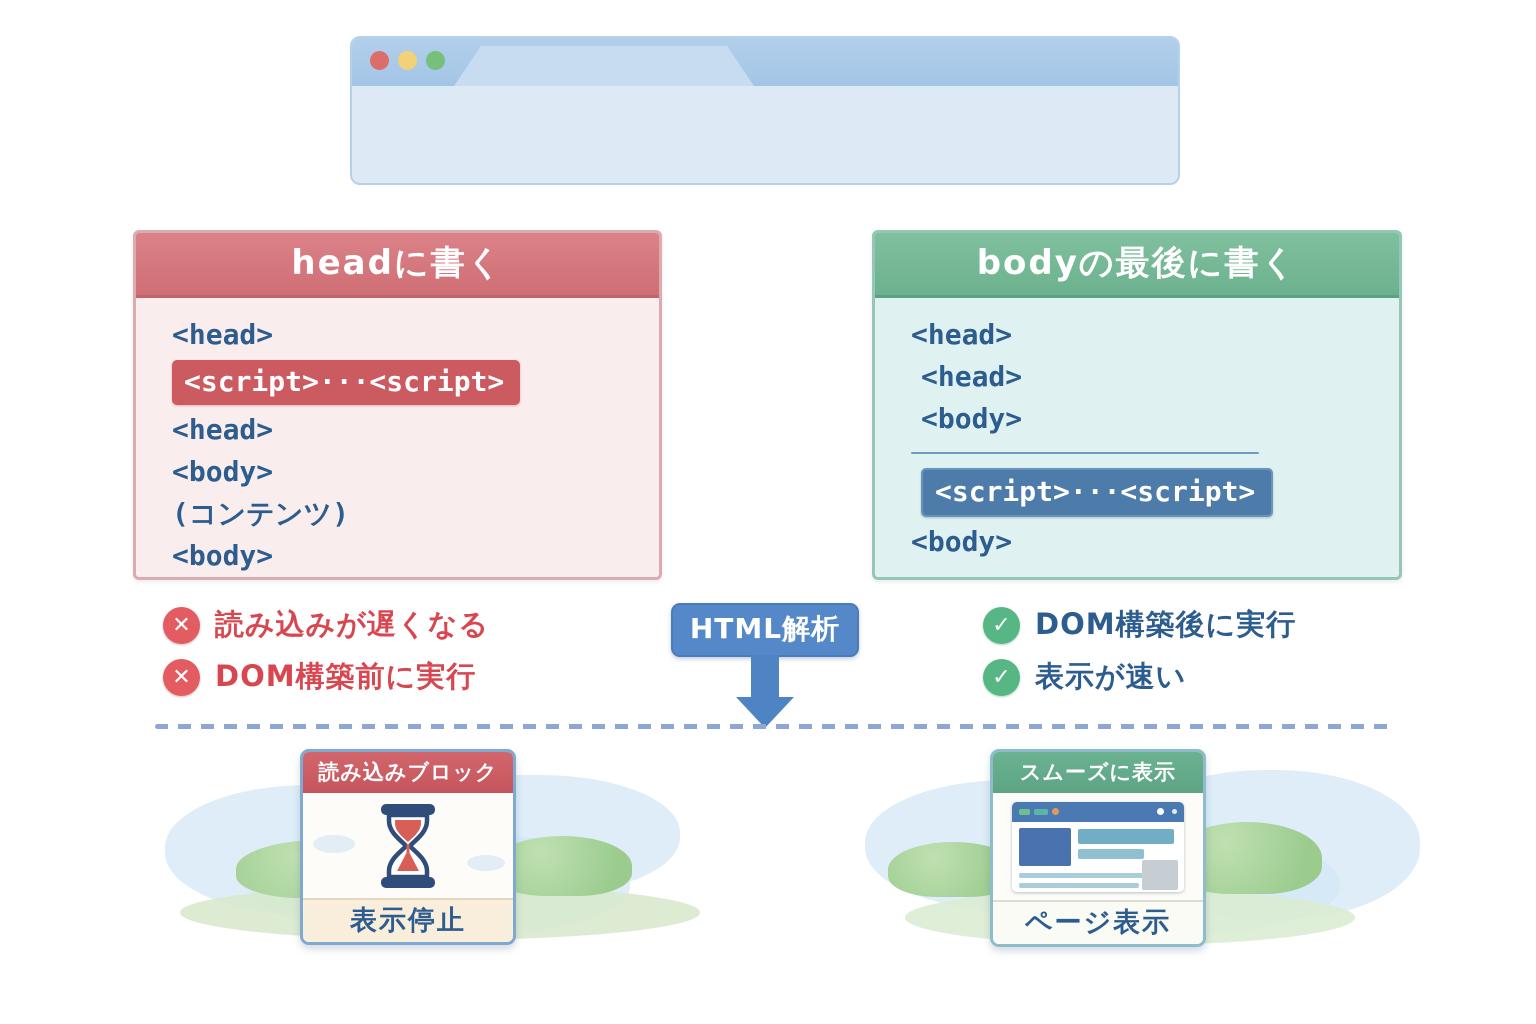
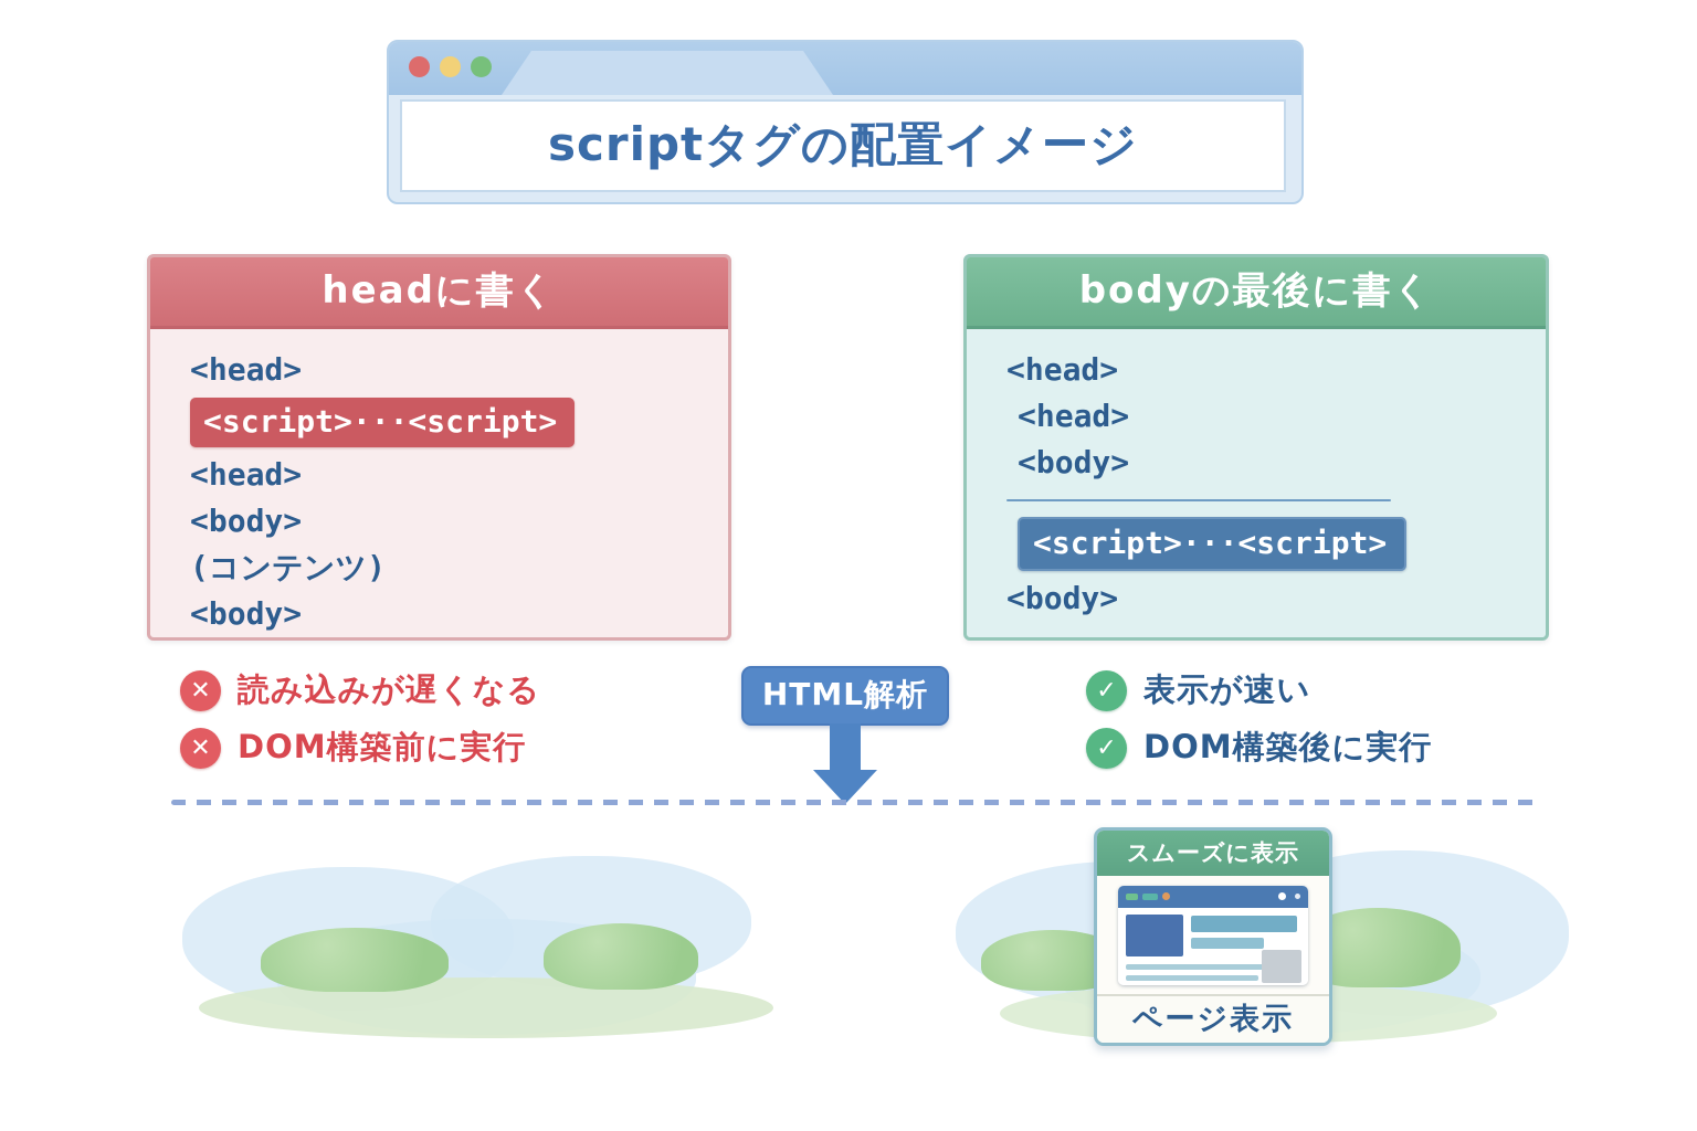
+ scriptタグの配置イメージ
  headに書く
  <head>
  <script>···<script>
  <head>
  <body>
  (コンテンツ)
  <body>
  bodyの最後に書く
  <head>
  <head>
  <body>
  <script>···<script>
  <body>
  ✕
  読み込みが遅くなる
  ✕
  DOM構築前に実行
  ✓
- DOM構築後に実行
+ 表示が速い
  ✓
- 表示が速い
+ DOM構築後に実行
  HTML解析
- 読み込みブロック
- 表示停止
  スムーズに表示
  ページ表示
